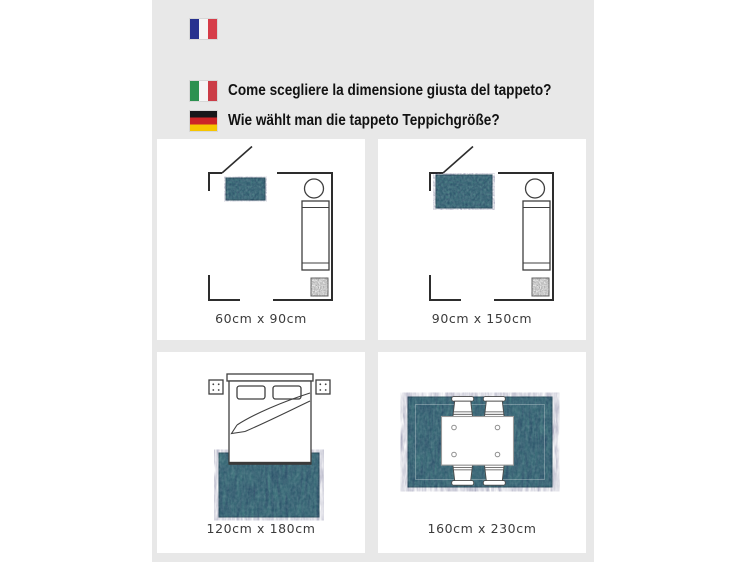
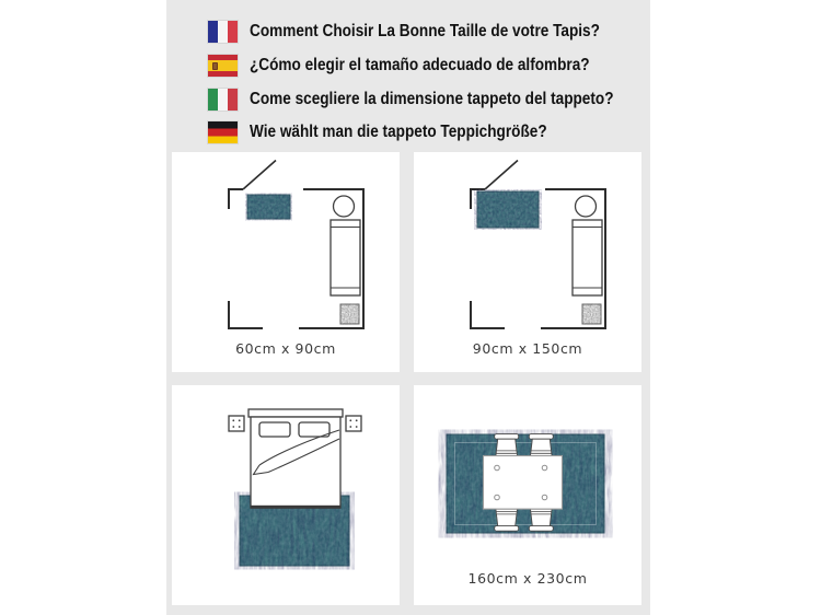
+ Comment Choisir La Bonne Taille de votre Tapis?
+ ¿Cómo elegir el tamaño adecuado de alfombra?
- Come scegliere la dimensione giusta del tappeto?
+ Come scegliere la dimensione tappeto del tappeto?
  Wie wählt man die tappeto Teppichgröße?
  60cm x 90cm
  90cm x 150cm
- 120cm x 180cm
  160cm x 230cm
